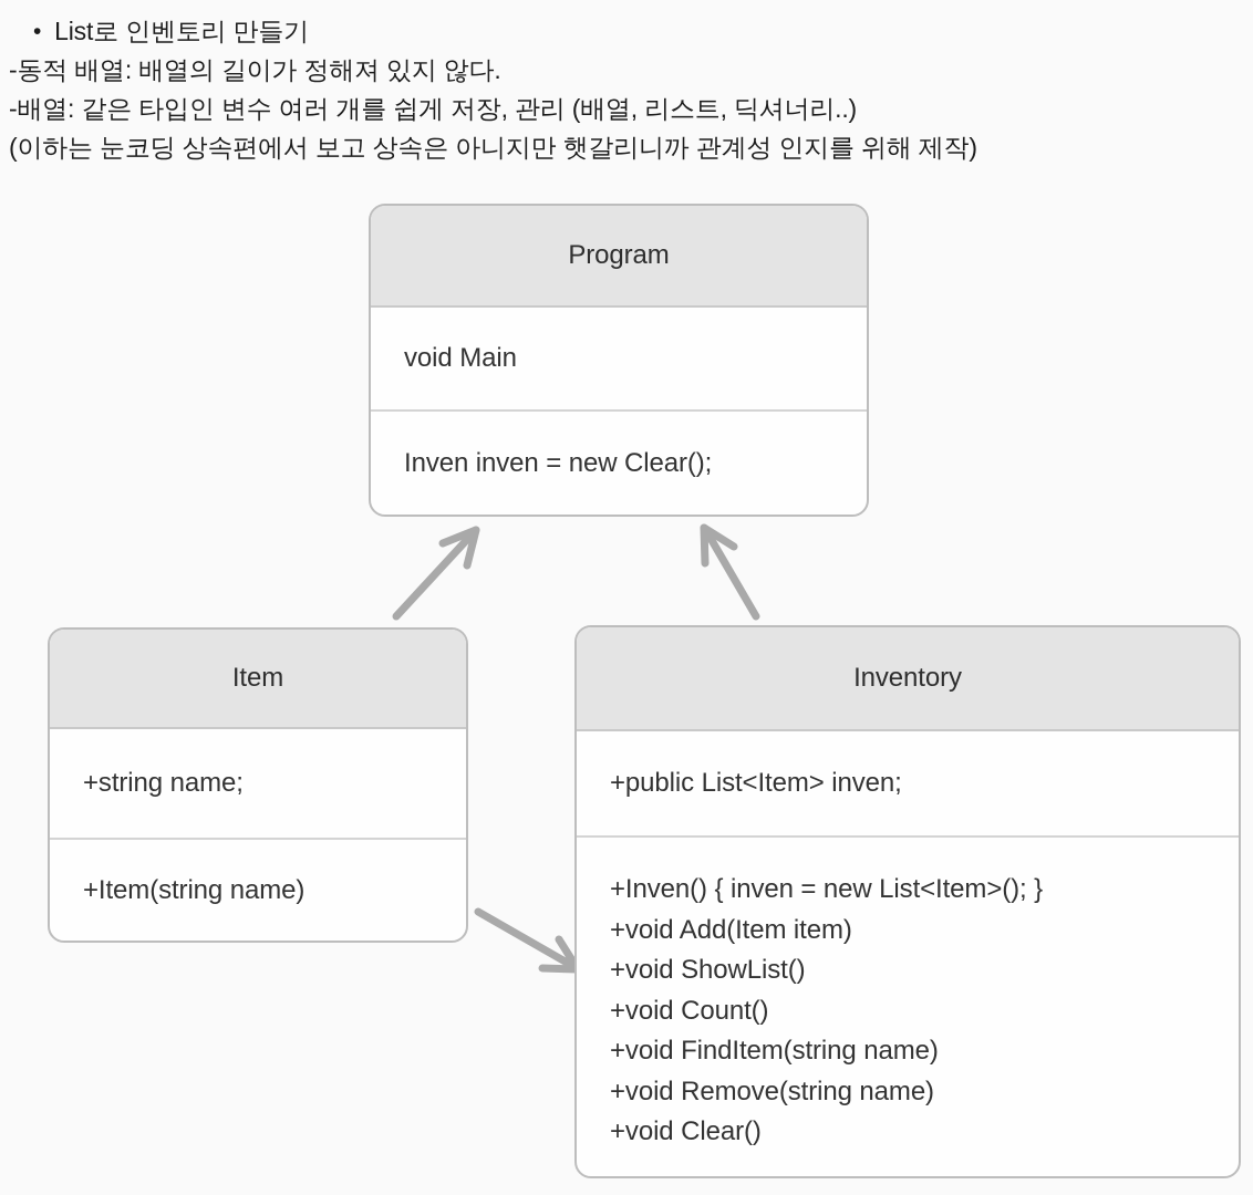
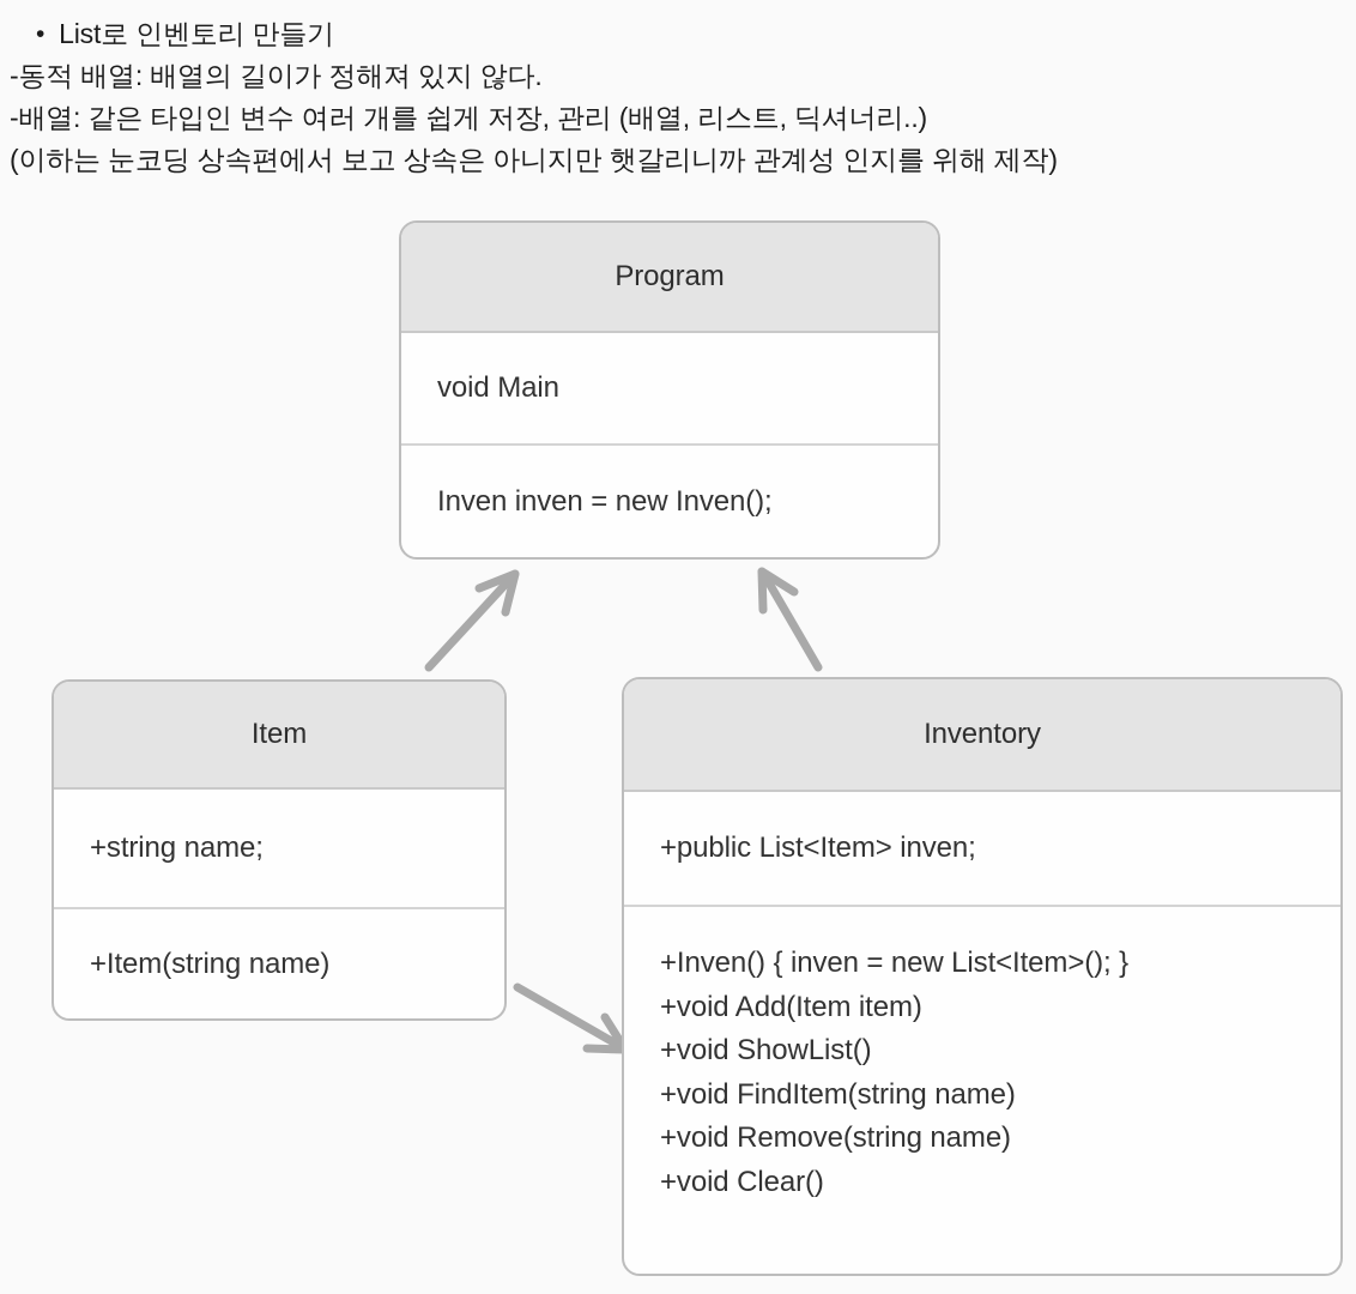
  • List로 인벤토리 만들기
  -동적 배열: 배열의 길이가 정해져 있지 않다.
  -배열: 같은 타입인 변수 여러 개를 쉽게 저장, 관리 (배열, 리스트, 딕셔너리..)
  (이하는 눈코딩 상속편에서 보고 상속은 아니지만 햇갈리니까 관계성 인지를 위해 제작)
  Program
  void Main
- Inven inven = new Clear();
+ Inven inven = new Inven();
  Item
  +string name;
  +Item(string name)
  Inventory
  +public List<Item> inven;
  +Inven() { inven = new List<Item>(); }
  +void Add(Item item)
  +void ShowList()
- +void Count()
  +void FindItem(string name)
  +void Remove(string name)
  +void Clear()
